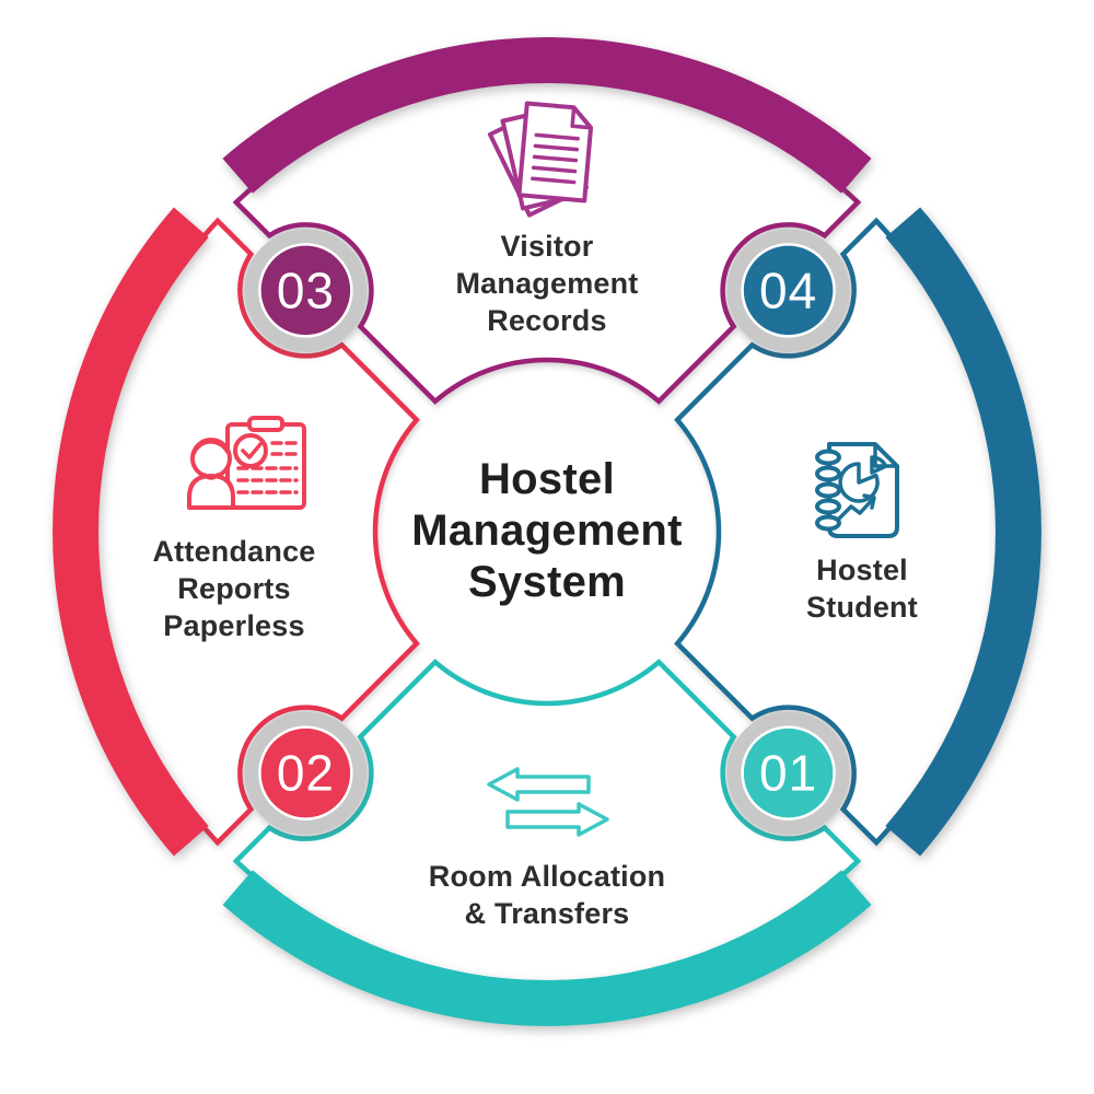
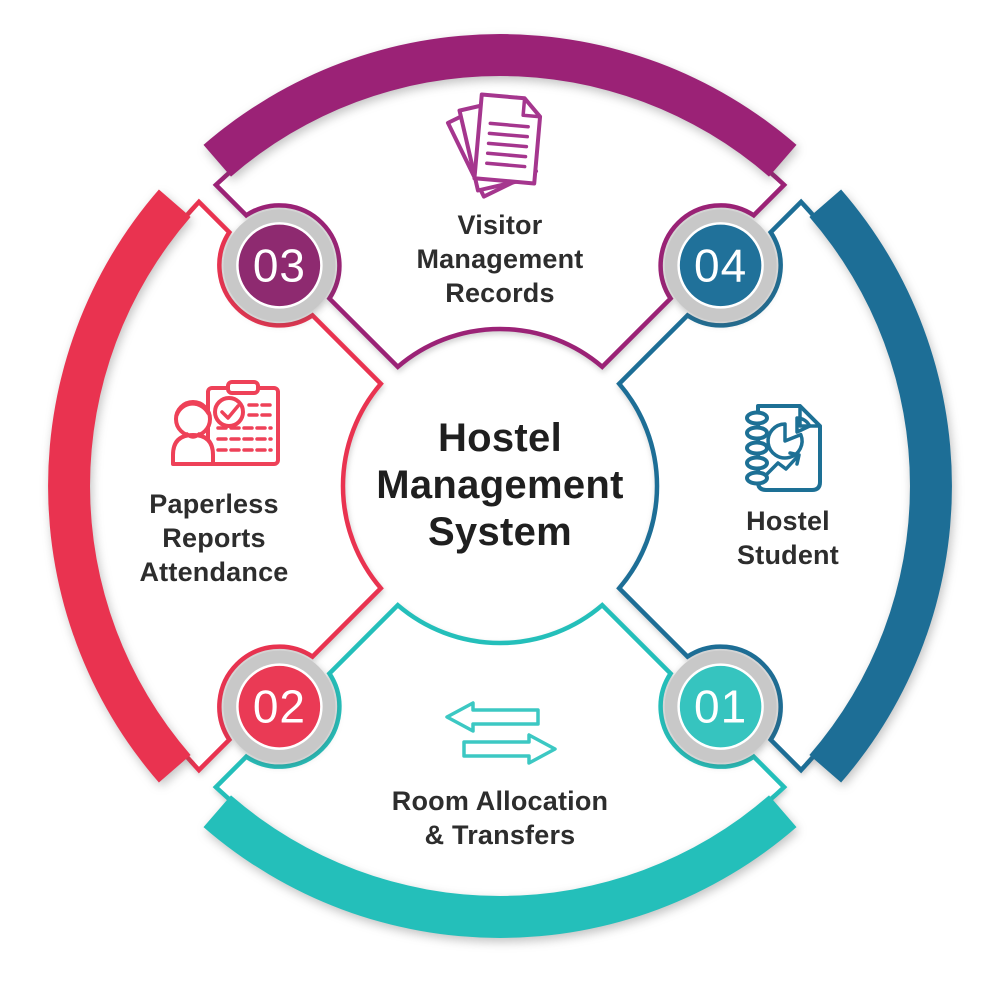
  01
  02
  03
  04
  Visitor
  Management
  Records
  Hostel
  Student
  Room Allocation
  & Transfers
- Attendance
+ Paperless
  Reports
- Paperless
+ Attendance
  Hostel
  Management
  System
